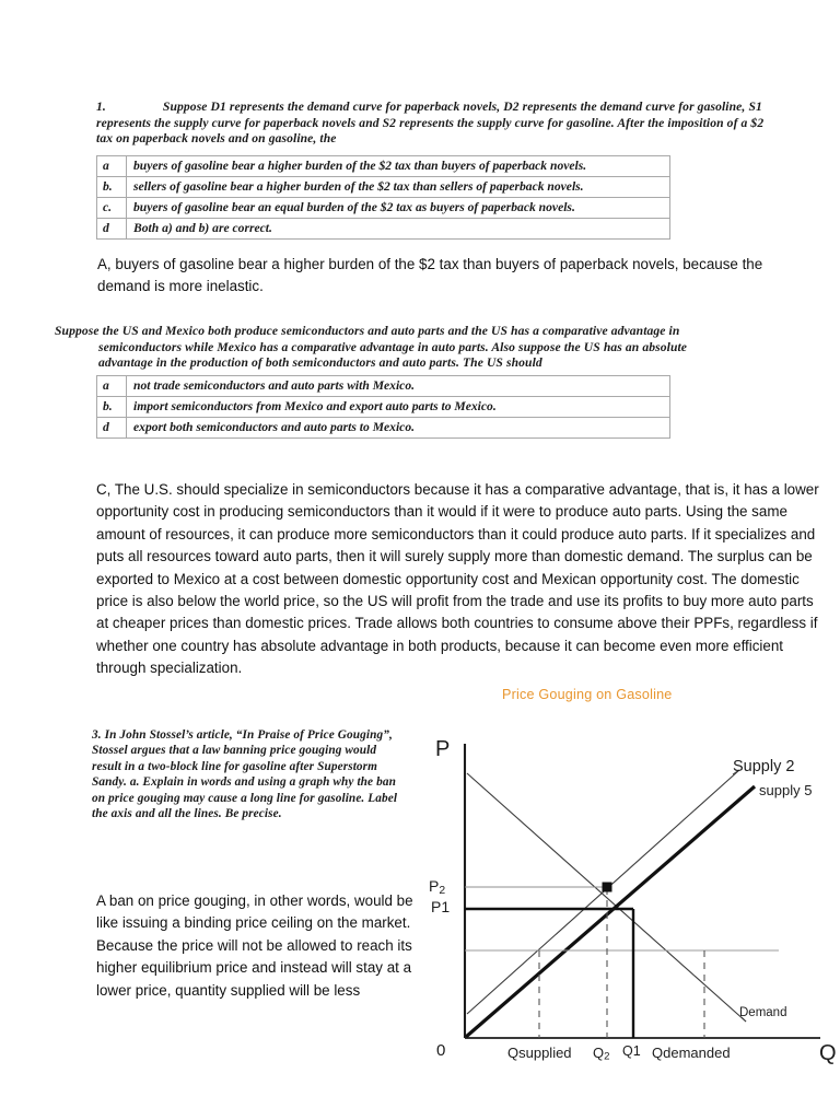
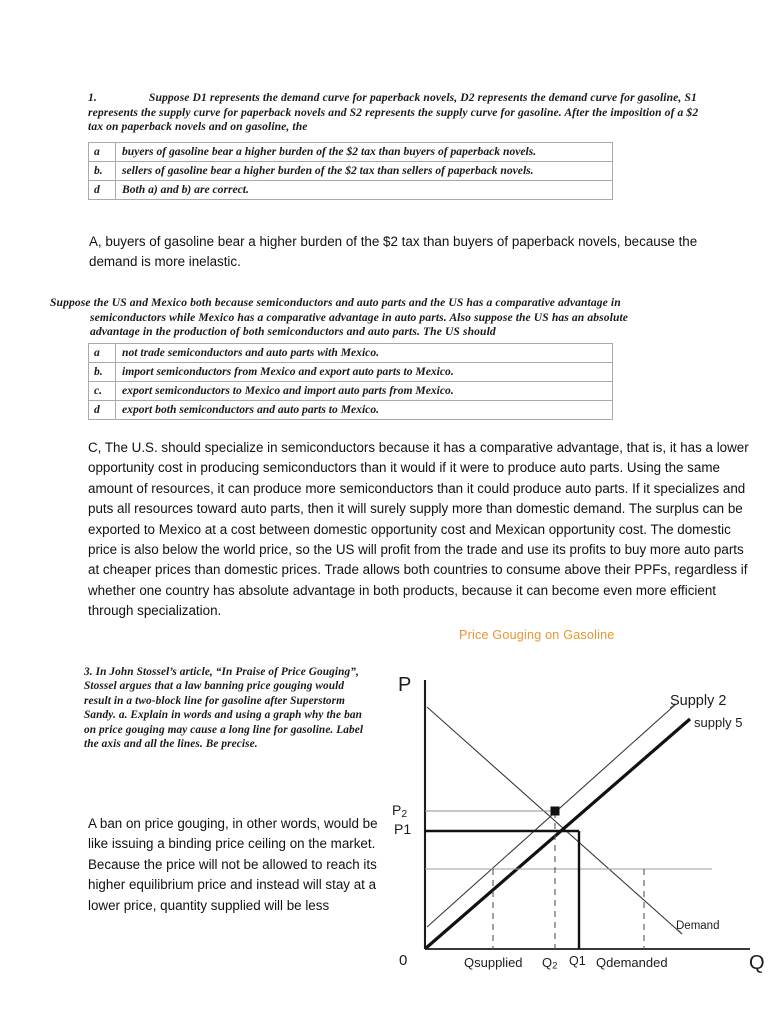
  1. Suppose D1 represents the demand curve for paperback novels, D2 represents the demand curve for gasoline, S1 represents the supply curve for paperback novels and S2 represents the supply curve for gasoline. After the imposition of a $2 tax on paperback novels and on gasoline, the
  a	buyers of gasoline bear a higher burden of the $2 tax than buyers of paperback novels.
  b.	sellers of gasoline bear a higher burden of the $2 tax than sellers of paperback novels.
- c.	buyers of gasoline bear an equal burden of the $2 tax as buyers of paperback novels.
  d	Both a) and b) are correct.
  A, buyers of gasoline bear a higher burden of the $2 tax than buyers of paperback novels, because the demand is more inelastic.
- Suppose the US and Mexico both produce semiconductors and auto parts and the US has a comparative advantage in
+ Suppose the US and Mexico both because semiconductors and auto parts and the US has a comparative advantage in
  semiconductors while Mexico has a comparative advantage in auto parts. Also suppose the US has an absolute
  advantage in the production of both semiconductors and auto parts. The US should
  a	not trade semiconductors and auto parts with Mexico.
  b.	import semiconductors from Mexico and export auto parts to Mexico.
+ c.	export semiconductors to Mexico and import auto parts from Mexico.
  d	export both semiconductors and auto parts to Mexico.
  C, The U.S. should specialize in semiconductors because it has a comparative advantage, that is, it has a lower opportunity cost in producing semiconductors than it would if it were to produce auto parts. Using the same amount of resources, it can produce more semiconductors than it could produce auto parts. If it specializes and puts all resources toward auto parts, then it will surely supply more than domestic demand. The surplus can be exported to Mexico at a cost between domestic opportunity cost and Mexican opportunity cost. The domestic price is also below the world price, so the US will profit from the trade and use its profits to buy more auto parts at cheaper prices than domestic prices. Trade allows both countries to consume above their PPFs, regardless if whether one country has absolute advantage in both products, because it can become even more efficient through specialization.
  3. In John Stossel’s article, “In Praise of Price Gouging”, Stossel argues that a law banning price gouging would result in a two-block line for gasoline after Superstorm Sandy. a. Explain in words and using a graph why the ban on price gouging may cause a long line for gasoline. Label the axis and all the lines. Be precise.
  A ban on price gouging, in other words, would be like issuing a binding price ceiling on the market. Because the price will not be allowed to reach its higher equilibrium price and instead will stay at a lower price, quantity supplied will be less
  Price Gouging on Gasoline
  P
  Q
  0
  P2
  P1
  Supply 2
  supply 5
  Demand
  Qsupplied
  Q2
  Q1
  Qdemanded
